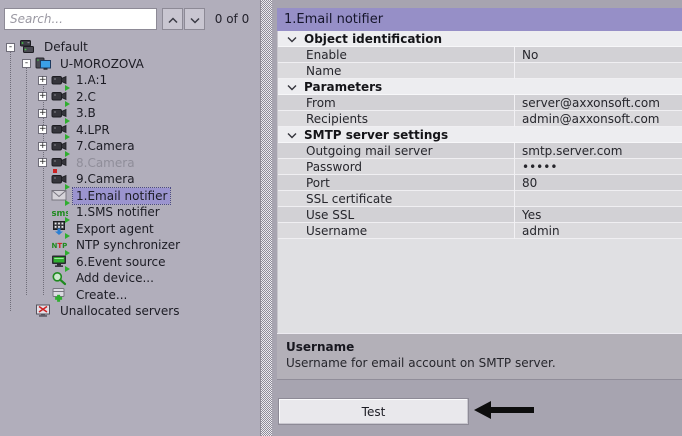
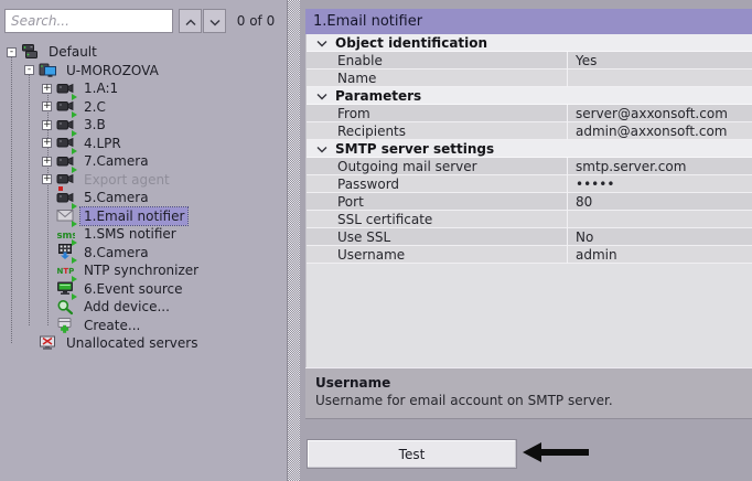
  Search...
  0 of 0
  -
  Default
  -
  U-MOROZOVA
  +
  1.A:1
  +
  2.C
  +
  3.B
  +
  4.LPR
  +
  7.Camera
  +
- 8.Camera
+ Export agent
- 9.Camera
+ 5.Camera
  1.Email notifier
  sms
  1.SMS notifier
- Export agent
+ 8.Camera
  NTP
  NTP synchronizer
  6.Event source
  Add device...
  Create...
  Unallocated servers
  1.Email notifier
  Object identification
  Enable
- No
+ Yes
  Name
  Parameters
  From
  server@axxonsoft.com
  Recipients
  admin@axxonsoft.com
  SMTP server settings
  Outgoing mail server
  smtp.server.com
  Password
  •••••
  Port
  80
  SSL certificate
  Use SSL
- Yes
+ No
  Username
  admin
  Username
  Username for email account on SMTP server.
  Test
